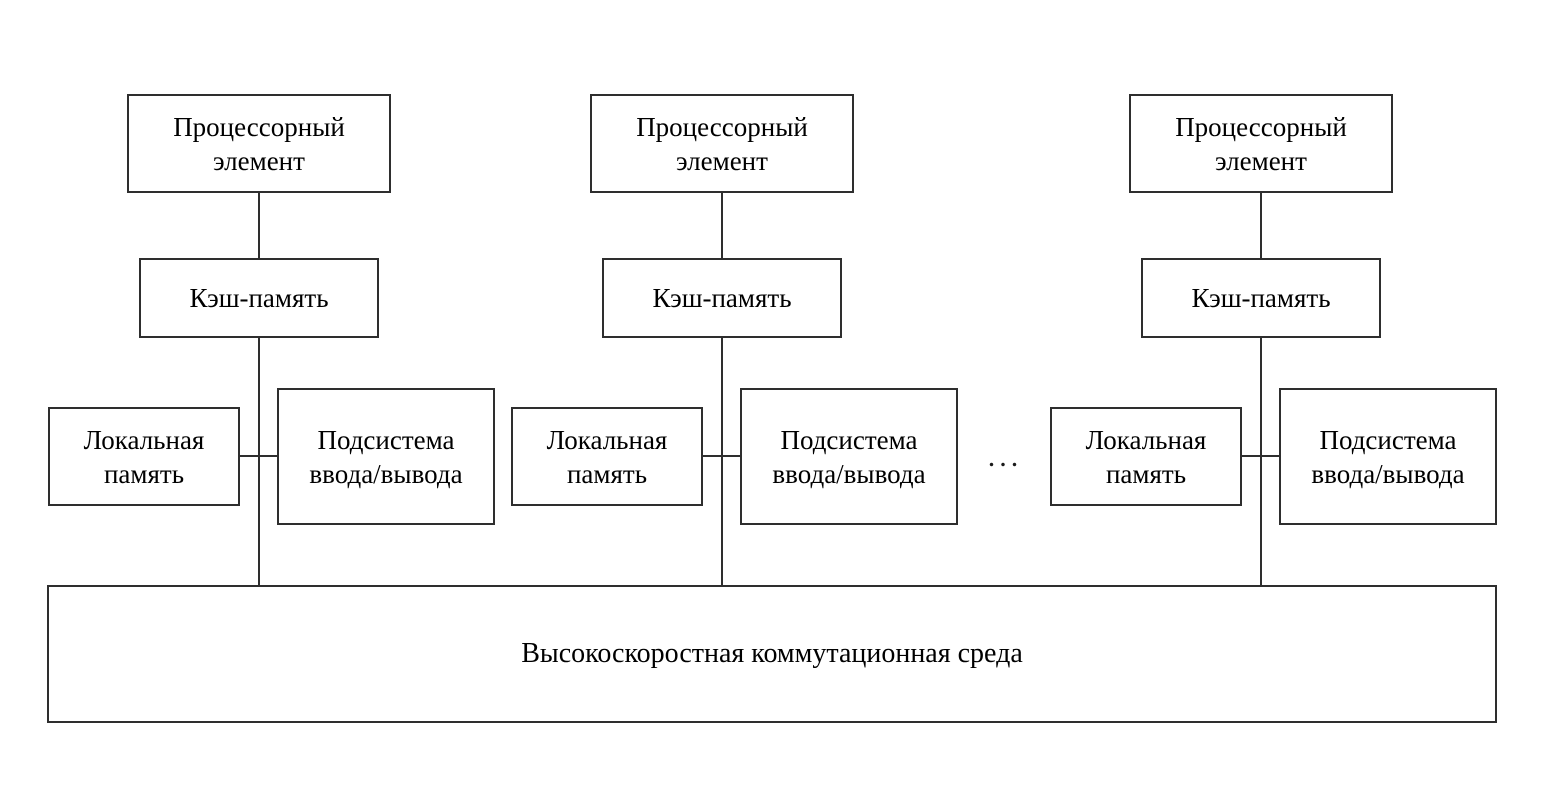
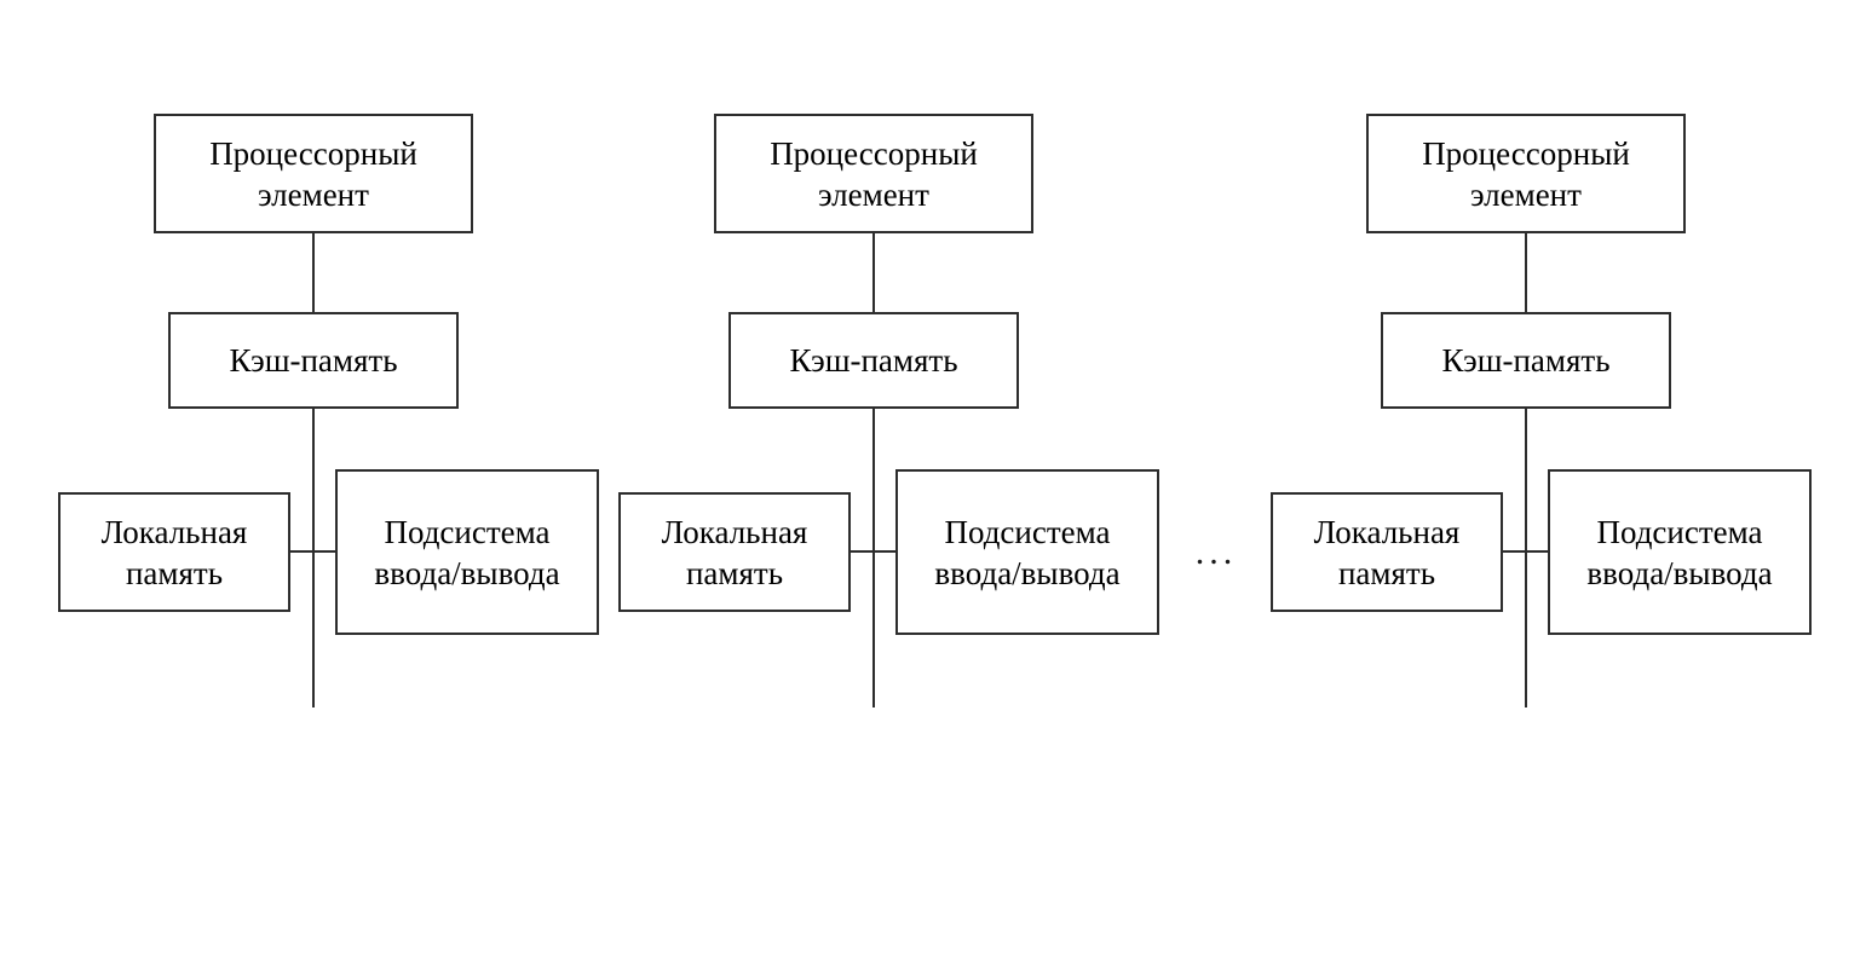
  Процессорный элемент
  Кэш-память
  Локальная память
  Подсистема ввода/вывода
  Процессорный элемент
  Кэш-память
  Локальная память
  Подсистема ввода/вывода
  ...
  Процессорный элемент
  Кэш-память
  Локальная память
  Подсистема ввода/вывода
- Высокоскоростная коммутационная среда
